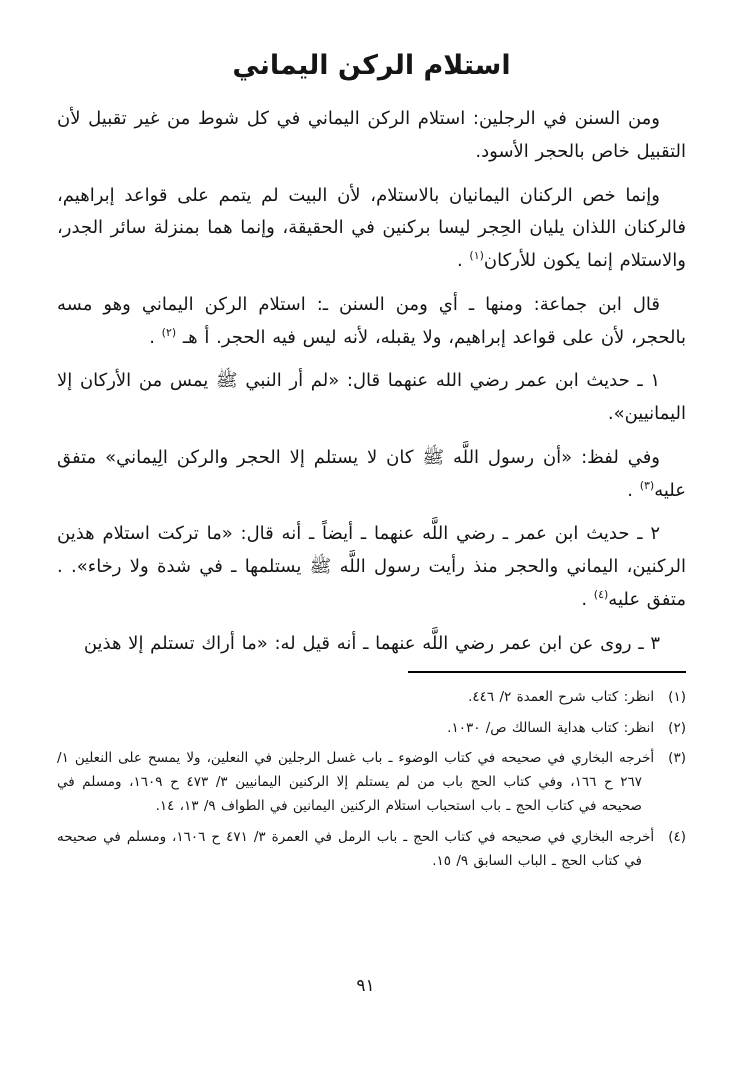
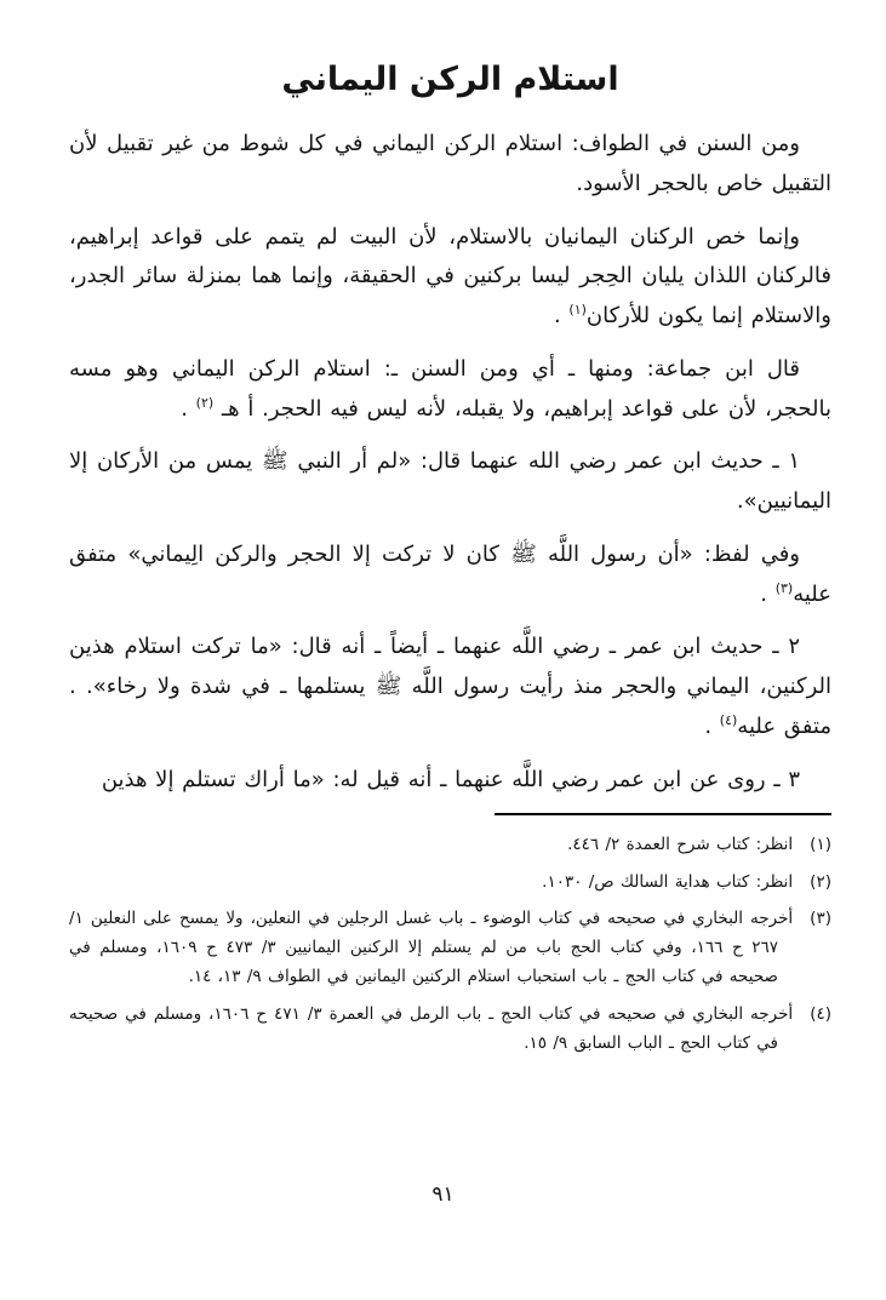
  استلام الركن اليماني
- ومن السنن في الرجلين: استلام الركن اليماني في كل شوط من غير تقبيل لأن التقبيل خاص بالحجر الأسود.
+ ومن السنن في الطواف: استلام الركن اليماني في كل شوط من غير تقبيل لأن التقبيل خاص بالحجر الأسود.
  وإنما خص الركنان اليمانيان بالاستلام، لأن البيت لم يتمم على قواعد إبراهيم، فالركنان اللذان يليان الحِجر ليسا بركنين في الحقيقة، وإنما هما بمنزلة سائر الجدر، والاستلام إنما يكون للأركان(١) .
  قال ابن جماعة: ومنها ـ أي ومن السنن ـ: استلام الركن اليماني وهو مسه بالحجر، لأن على قواعد إبراهيم، ولا يقبله، لأنه ليس فيه الحجر. أ هـ (٢) .
  ١ ـ حديث ابن عمر رضي الله عنهما قال: «لم أر النبي ﷺ يمس من الأركان إلا اليمانيين».
- وفي لفظ: «أن رسول اللَّه ﷺ كان لا يستلم إلا الحجر والركن الِيماني» متفق عليه(٣) .
+ وفي لفظ: «أن رسول اللَّه ﷺ كان لا تركت إلا الحجر والركن الِيماني» متفق عليه(٣) .
  ٢ ـ حديث ابن عمر ـ رضي اللَّه عنهما ـ أيضاً ـ أنه قال: «ما تركت استلام هذين الركنين، اليماني والحجر منذ رأيت رسول اللَّه ﷺ يستلمها ـ في شدة ولا رخاء». . متفق عليه(٤) .
  ٣ ـ روى عن ابن عمر رضي اللَّه عنهما ـ أنه قيل له: «ما أراك تستلم إلا هذين
  (١)انظر: كتاب شرح العمدة ٢/ ٤٤٦.
  (٢)انظر: كتاب هداية السالك ص/ ١٠٣٠.
  (٣)أخرجه البخاري في صحيحه في كتاب الوضوء ـ باب غسل الرجلين في النعلين، ولا يمسح على النعلين ١/ ٢٦٧ ح ١٦٦، وفي كتاب الحج باب من لم يستلم إلا الركنين اليمانيين ٣/ ٤٧٣ ح ١٦٠٩، ومسلم في صحيحه في كتاب الحج ـ باب استحباب استلام الركنين اليمانين في الطواف ٩/ ١٣، ١٤.
  (٤)أخرجه البخاري في صحيحه في كتاب الحج ـ باب الرمل في العمرة ٣/ ٤٧١ ح ١٦٠٦، ومسلم في صحيحه في كتاب الحج ـ الباب السابق ٩/ ١٥.
  ٩١
